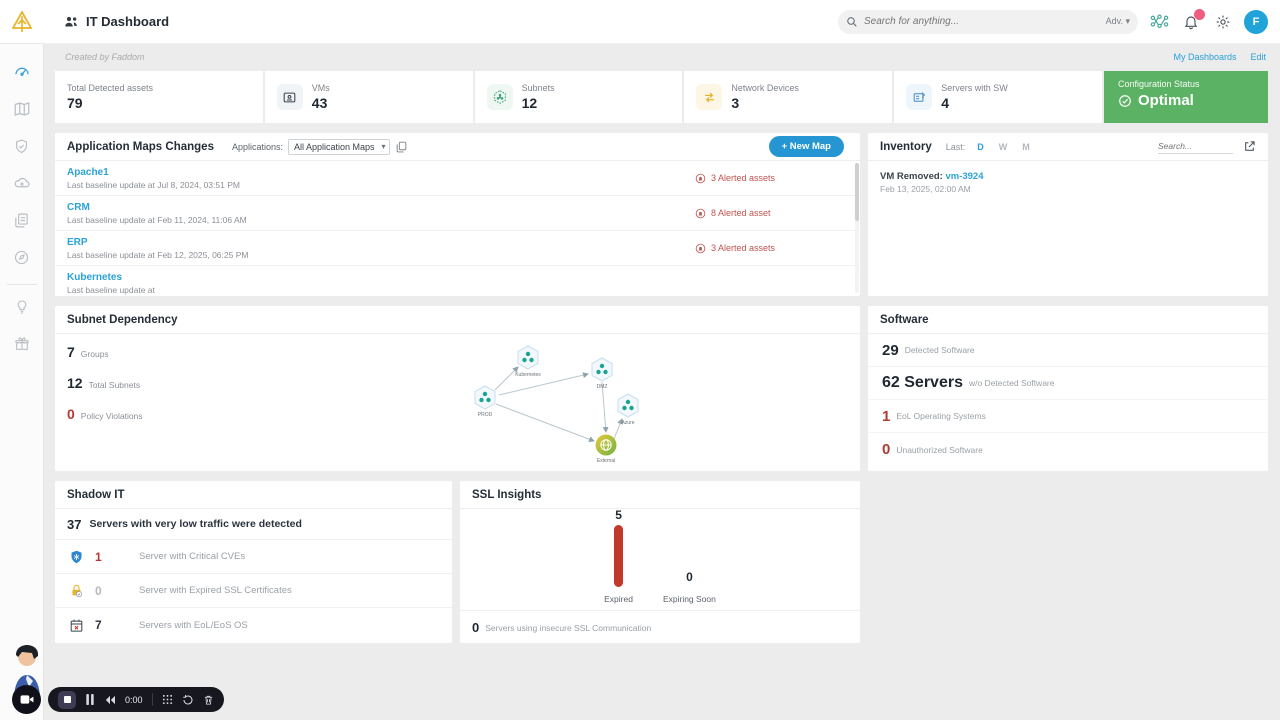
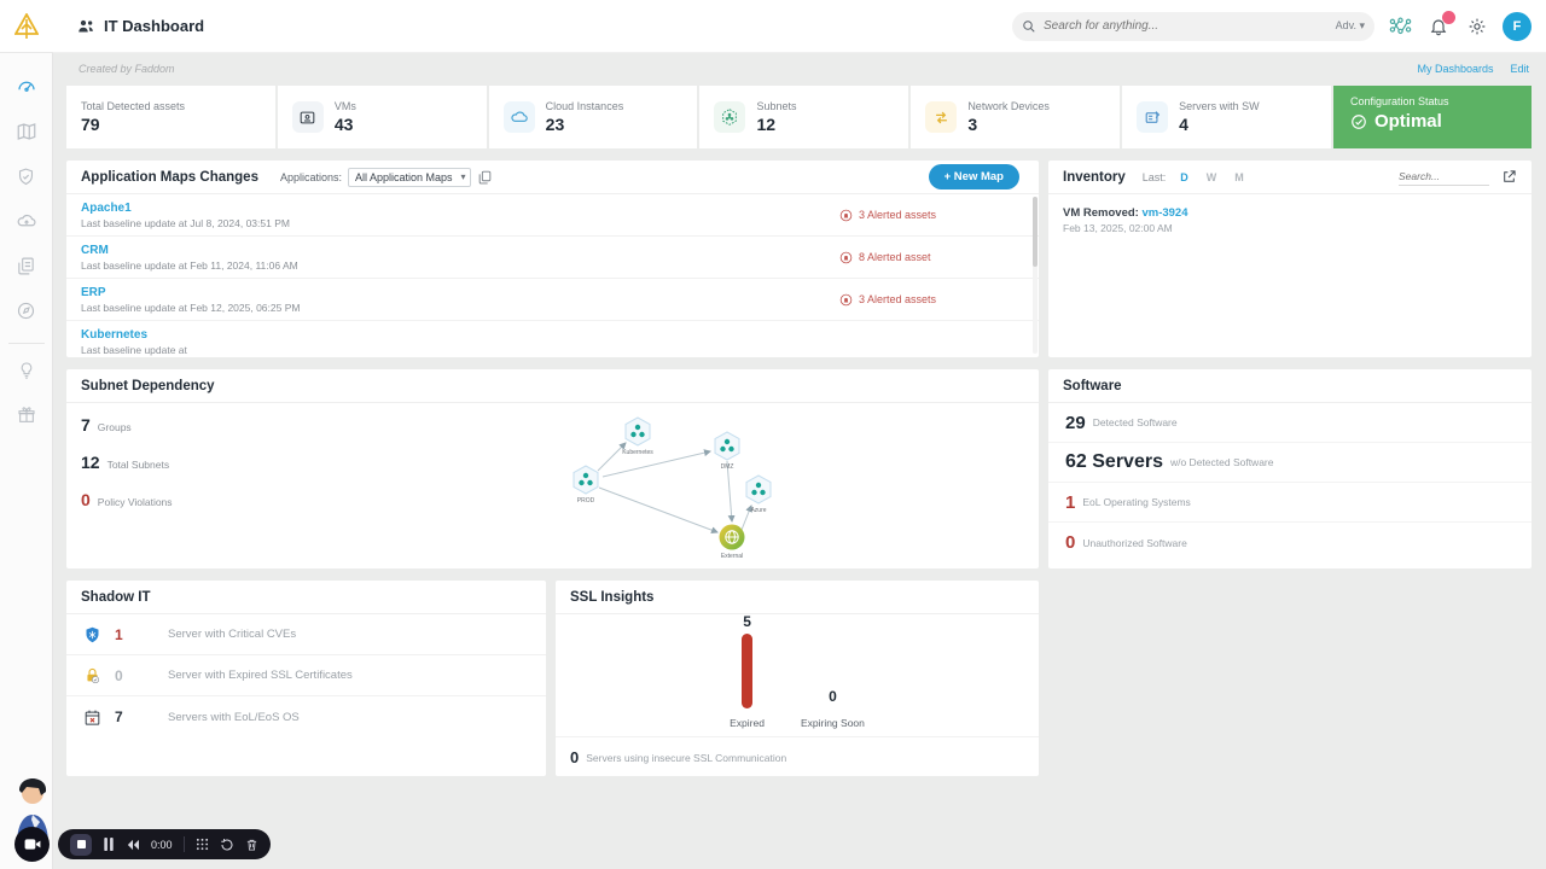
  IT Dashboard
  Search for anything...
  Adv. ▾
  F
  Created by Faddom
  My Dashboards
  Edit
  Total Detected assets
  79
  VMs
  43
+ Cloud Instances
+ 23
  Subnets
  12
  Network Devices
  3
  Servers with SW
  4
  Configuration Status
  Optimal
  Application Maps Changes
  Applications:
  All Application Maps
  + New Map
  Apache1
  Last baseline update at Jul 8, 2024, 03:51 PM
  3 Alerted assets
  CRM
  Last baseline update at Feb 11, 2024, 11:06 AM
  8 Alerted asset
  ERP
  Last baseline update at Feb 12, 2025, 06:25 PM
  3 Alerted assets
  Kubernetes
  Last baseline update at
  Inventory
  Last:
  D
  W
  M
  Search...
  VM Removed: vm-3924
  Feb 13, 2025, 02:00 AM
  Subnet Dependency
  7
  Groups
  12
  Total Subnets
  0
  Policy Violations
  Software
  29
  Detected Software
  62 Servers
  w/o Detected Software
  1
  EoL Operating Systems
  0
  Unauthorized Software
  Shadow IT
- 37
- Servers with very low traffic were detected
  1
  Server with Critical CVEs
  0
  Server with Expired SSL Certificates
  7
  Servers with EoL/EoS OS
  SSL Insights
  5
  Expired
  0
  Expiring Soon
  0
  Servers using insecure SSL Communication
  0:00
